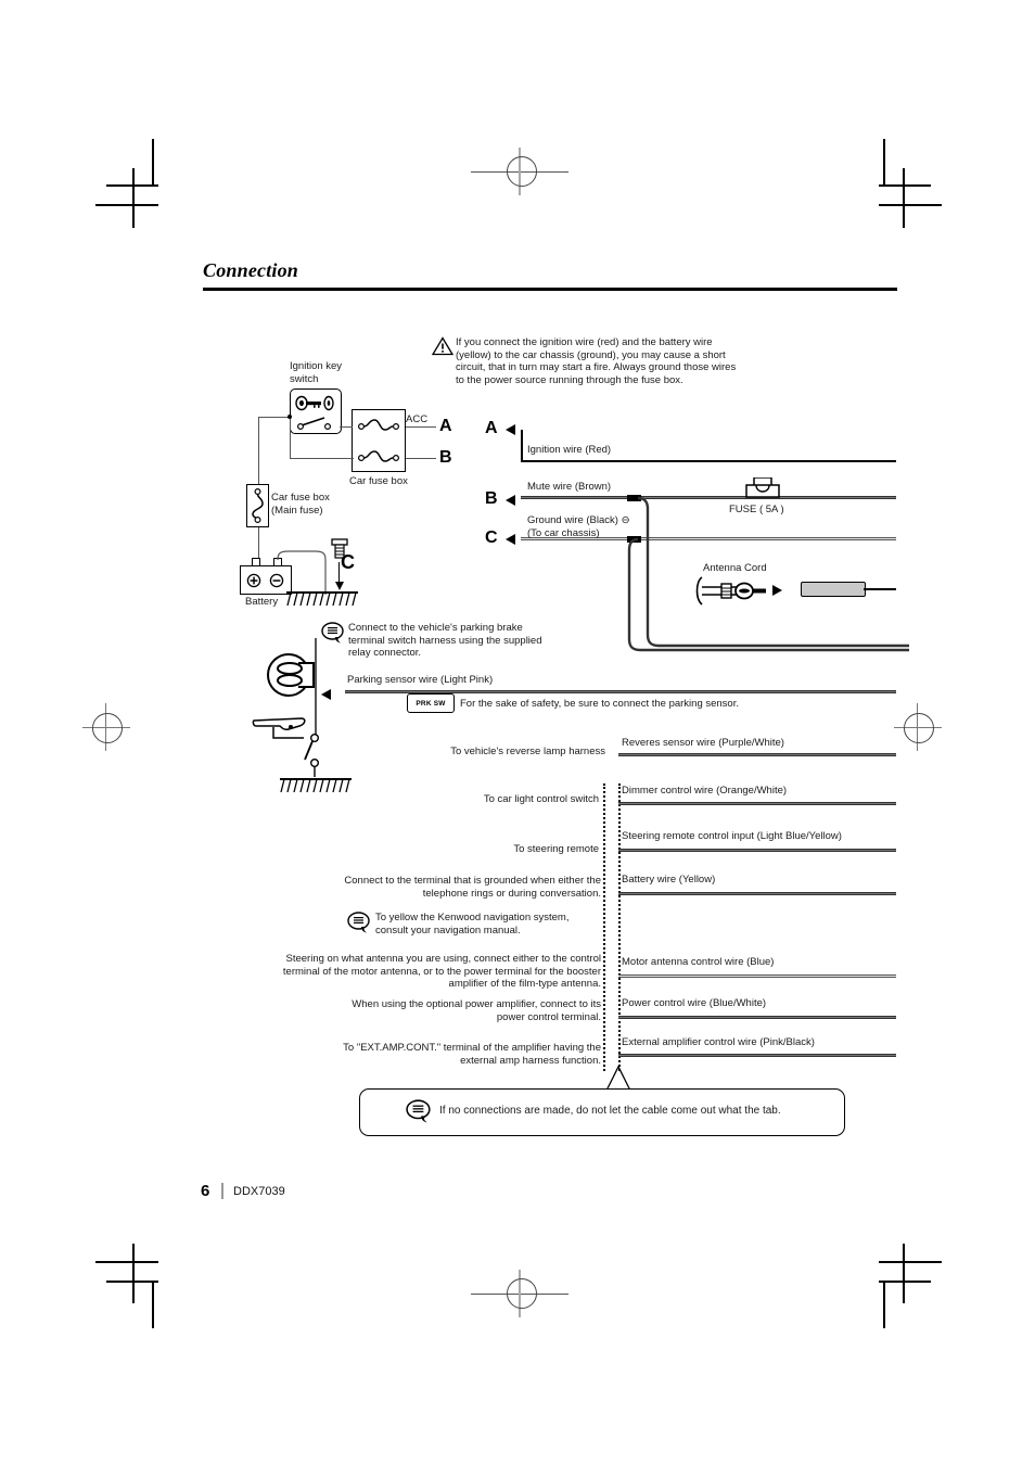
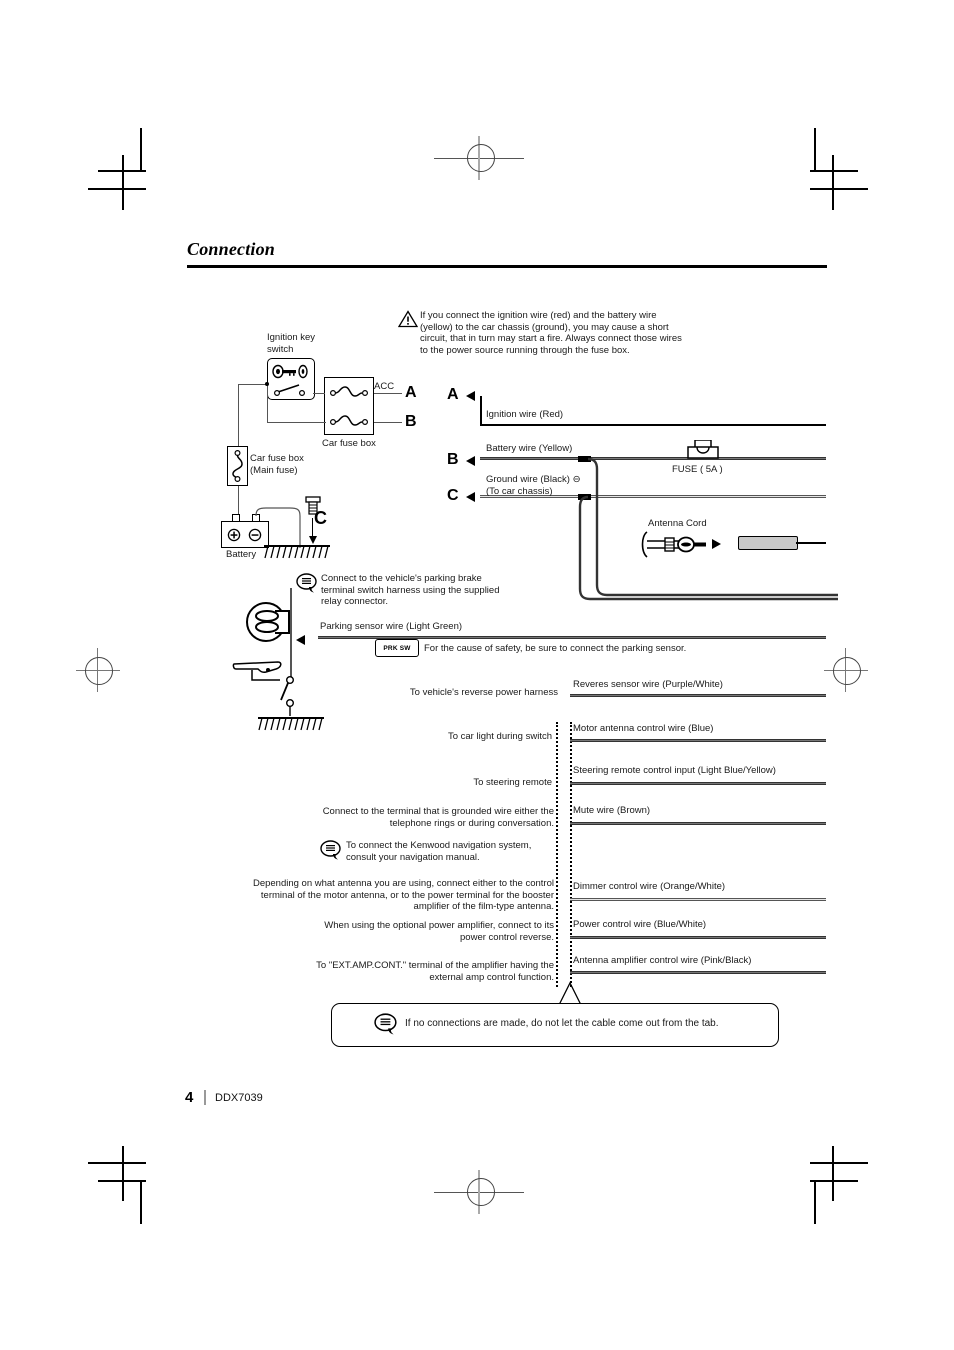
  Connection
- If you connect the ignition wire (red) and the battery wire (yellow) to the car chassis (ground), you may cause a short circuit, that in turn may start a fire. Always ground those wires to the power source running through the fuse box.
+ If you connect the ignition wire (red) and the battery wire (yellow) to the car chassis (ground), you may cause a short circuit, that in turn may start a fire. Always connect those wires to the power source running through the fuse box.
  Ignition key
  switch
  ACC
  Car fuse box
  A
  B
  Car fuse box
  (Main fuse)
  Battery
  C
  A
  Ignition wire (Red)
  B
- Mute wire (Brown)
+ Battery wire (Yellow)
  FUSE ( 5A )
  C
  Ground wire (Black) ⊖
  (To car chassis)
  Antenna Cord
  Connect to the vehicle's parking brake terminal switch harness using the supplied relay connector.
- Parking sensor wire (Light Pink)
+ Parking sensor wire (Light Green)
- For the sake of safety, be sure to connect the parking sensor.
+ For the cause of safety, be sure to connect the parking sensor.
- To vehicle's reverse lamp harness
+ To vehicle's reverse power harness
  Reveres sensor wire (Purple/White)
- To car light control switch
+ To car light during switch
- Dimmer control wire (Orange/White)
+ Motor antenna control wire (Blue)
  To steering remote
  Steering remote control input (Light Blue/Yellow)
- Connect to the terminal that is grounded when either the telephone rings or during conversation.
+ Connect to the terminal that is grounded wire either the telephone rings or during conversation.
- Battery wire (Yellow)
+ Mute wire (Brown)
- To yellow the Kenwood navigation system, consult your navigation manual.
+ To connect the Kenwood navigation system, consult your navigation manual.
- Steering on what antenna you are using, connect either to the control terminal of the motor antenna, or to the power terminal for the booster amplifier of the film-type antenna.
+ Depending on what antenna you are using, connect either to the control terminal of the motor antenna, or to the power terminal for the booster amplifier of the film-type antenna.
- Motor antenna control wire (Blue)
+ Dimmer control wire (Orange/White)
- When using the optional power amplifier, connect to its power control terminal.
+ When using the optional power amplifier, connect to its power control reverse.
  Power control wire (Blue/White)
- To "EXT.AMP.CONT." terminal of the amplifier having the external amp harness function.
+ To "EXT.AMP.CONT." terminal of the amplifier having the external amp control function.
- External amplifier control wire (Pink/Black)
+ Antenna amplifier control wire (Pink/Black)
- If no connections are made, do not let the cable come out what the tab.
+ If no connections are made, do not let the cable come out from the tab.
- 6
+ 4
  DDX7039
